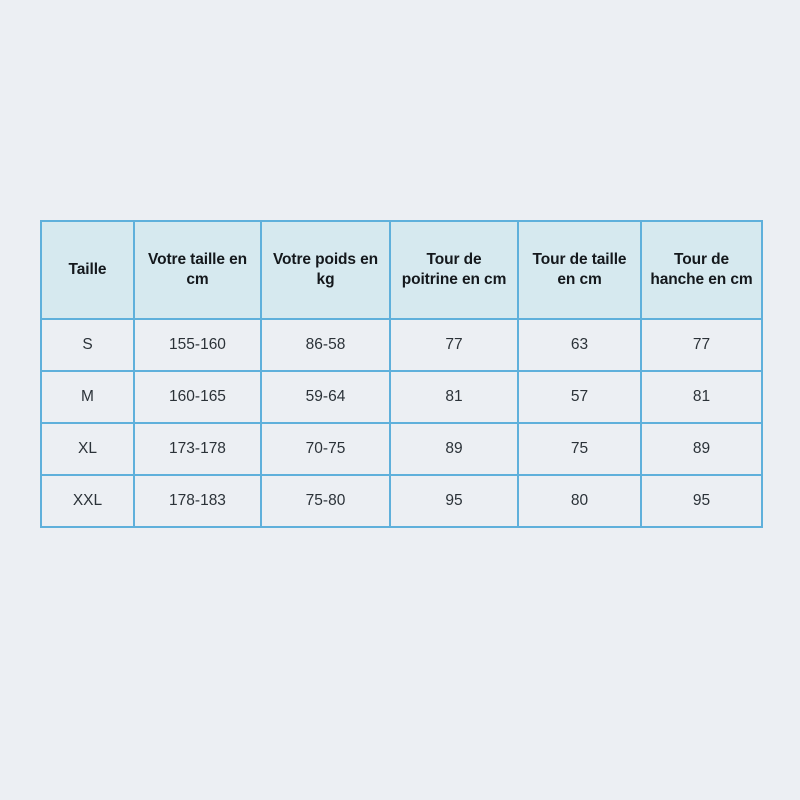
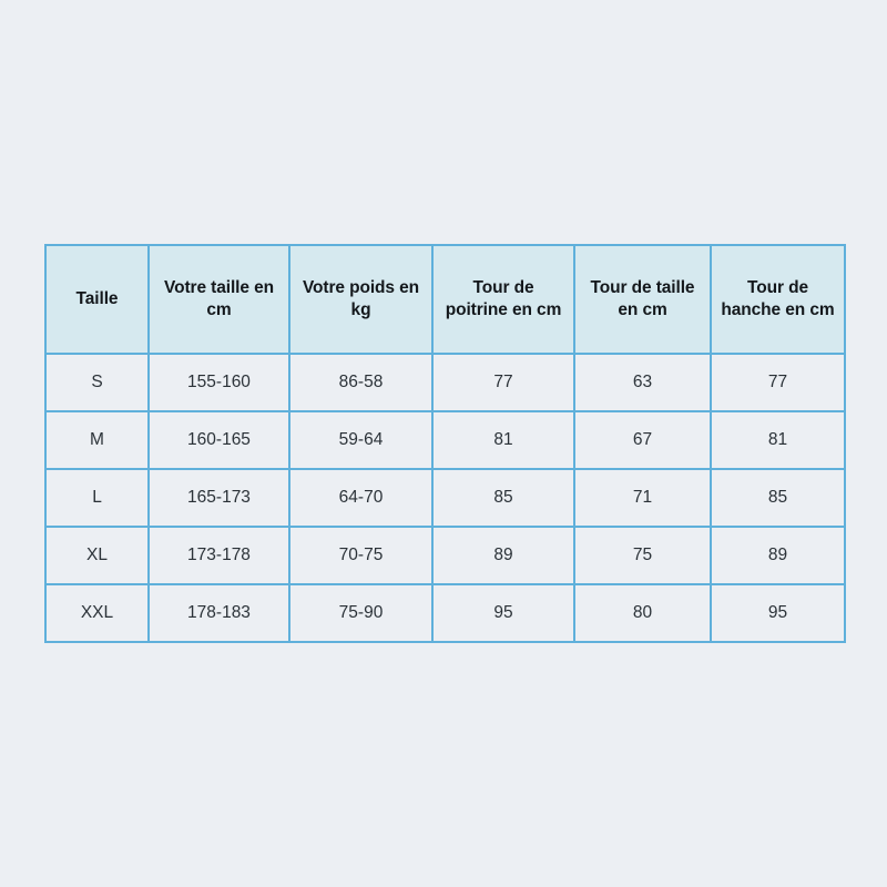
  Taille	Votre taille en cm	Votre poids en kg	Tour de poitrine en cm	Tour de taille en cm	Tour de hanche en cm
  S	155-160	86-58	77	63	77
- M	160-165	59-64	81	57	81
+ M	160-165	59-64	81	67	81
+ L	165-173	64-70	85	71	85
  XL	173-178	70-75	89	75	89
- XXL	178-183	75-80	95	80	95
+ XXL	178-183	75-90	95	80	95
